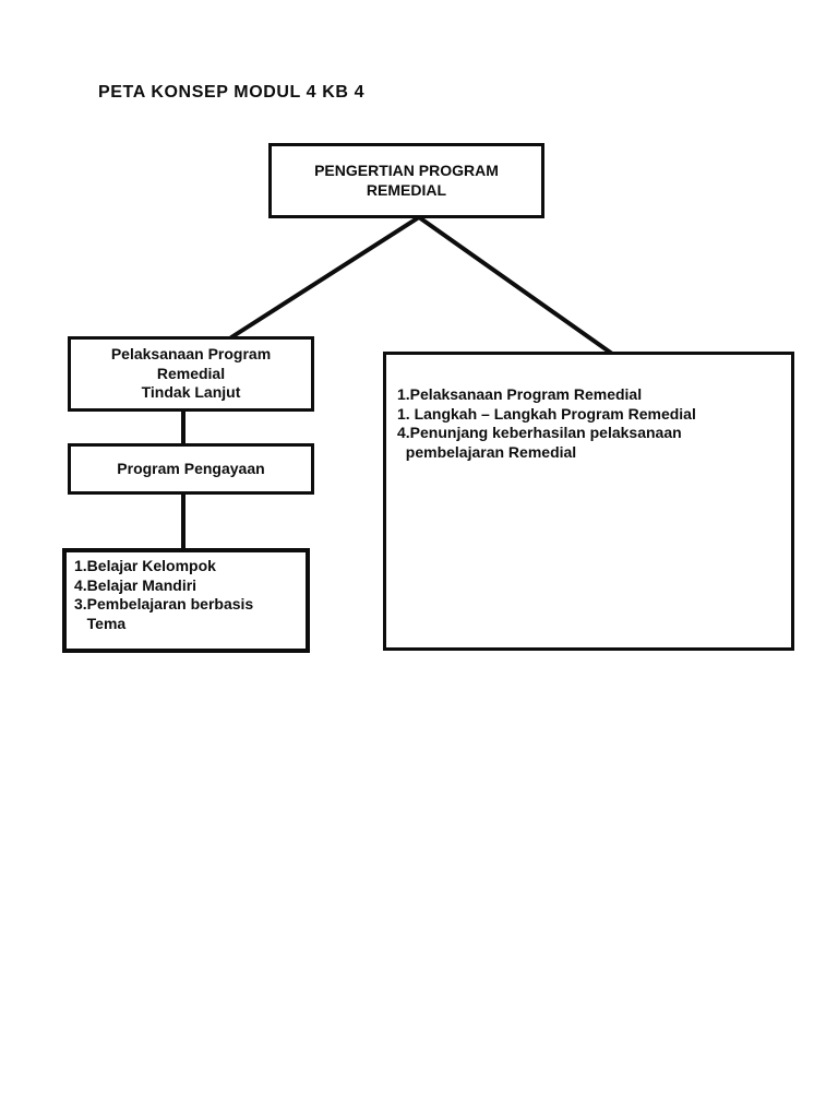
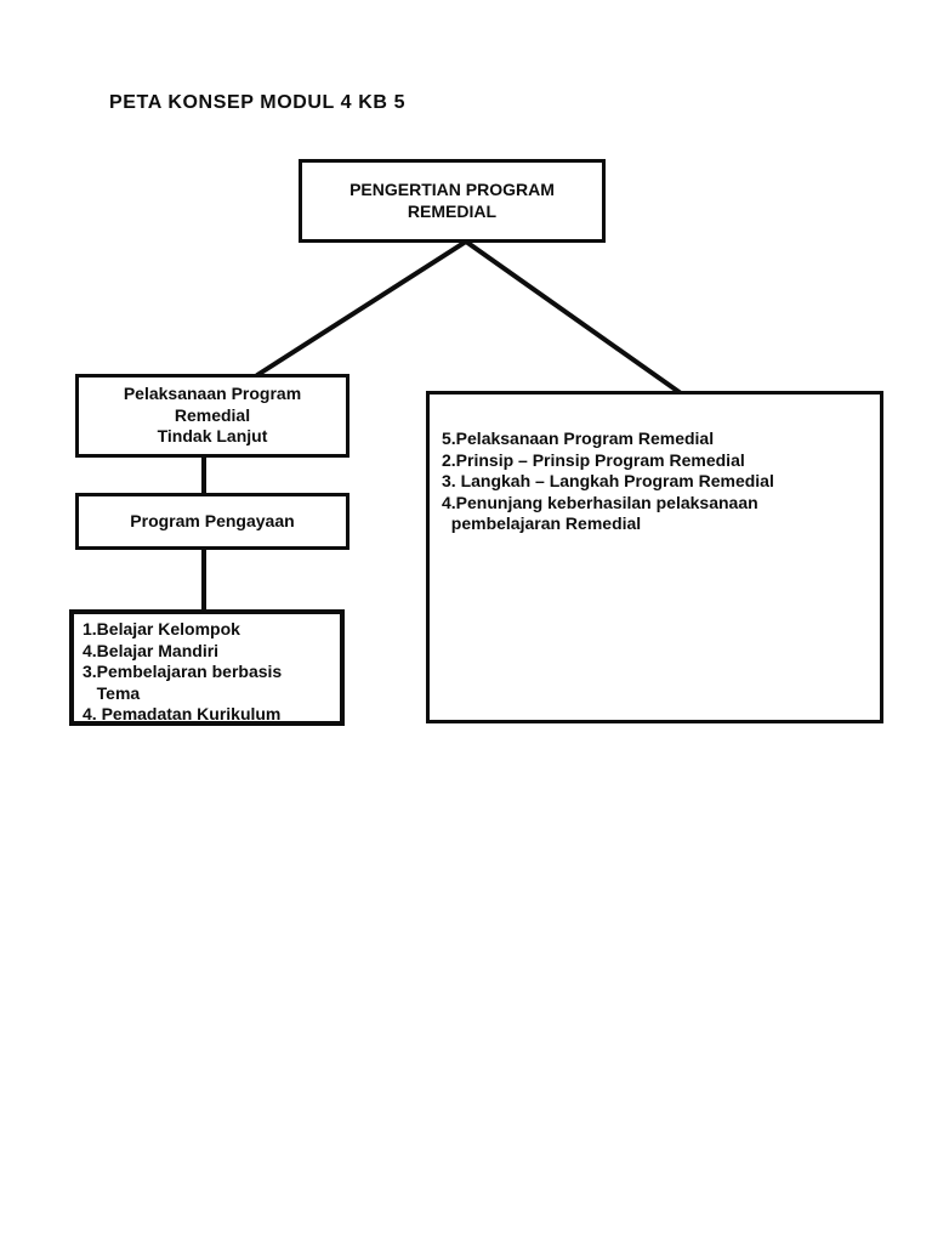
- PETA KONSEP MODUL 4 KB 4
+ PETA KONSEP MODUL 4 KB 5
  PENGERTIAN PROGRAM
  REMEDIAL
  Pelaksanaan Program
  Remedial
  Tindak Lanjut
  Program Pengayaan
  1.Belajar Kelompok
  4.Belajar Mandiri
  3.Pembelajaran berbasis
  Tema
+ 4. Pemadatan Kurikulum
- 1.Pelaksanaan Program Remedial
+ 5.Pelaksanaan Program Remedial
+ 2.Prinsip – Prinsip Program Remedial
- 1. Langkah – Langkah Program Remedial
+ 3. Langkah – Langkah Program Remedial
  4.Penunjang keberhasilan pelaksanaan
  pembelajaran Remedial
